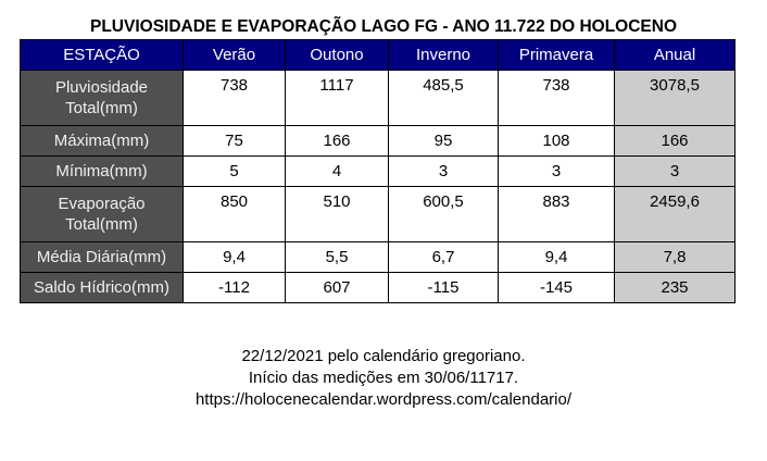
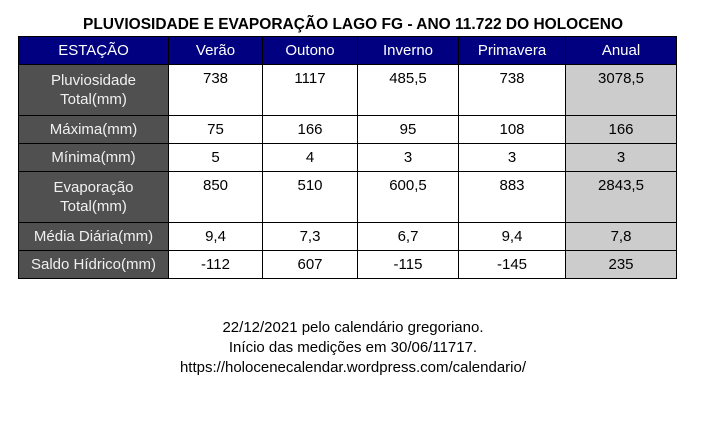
  PLUVIOSIDADE E EVAPORAÇÃO LAGO FG - ANO 11.722 DO HOLOCENO
  ESTAÇÃO	Verão	Outono	Inverno	Primavera	Anual
  Pluviosidade Total(mm)	738	1117	485,5	738	3078,5
  Máxima(mm)	75	166	95	108	166
  Mínima(mm)	5	4	3	3	3
- Evaporação Total(mm)	850	510	600,5	883	2459,6
+ Evaporação Total(mm)	850	510	600,5	883	2843,5
- Média Diária(mm)	9,4	5,5	6,7	9,4	7,8
+ Média Diária(mm)	9,4	7,3	6,7	9,4	7,8
  Saldo Hídrico(mm)	-112	607	-115	-145	235
  22/12/2021 pelo calendário gregoriano.
  Início das medições em 30/06/11717.
  https://holocenecalendar.wordpress.com/calendario/
